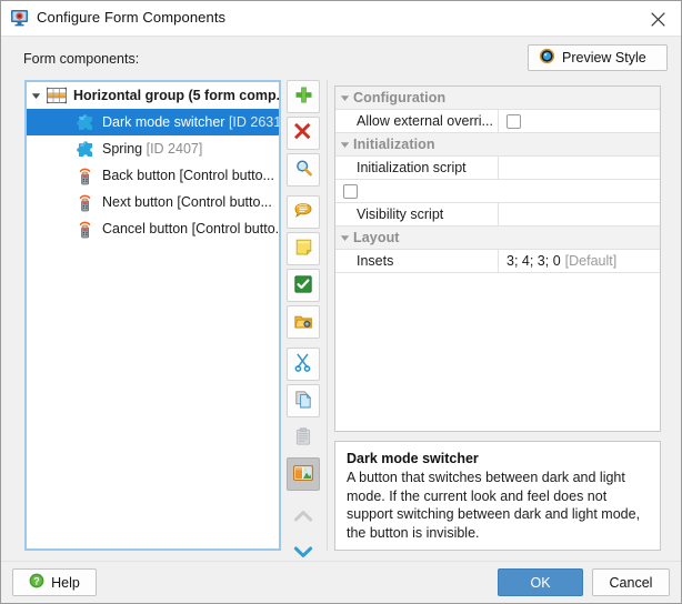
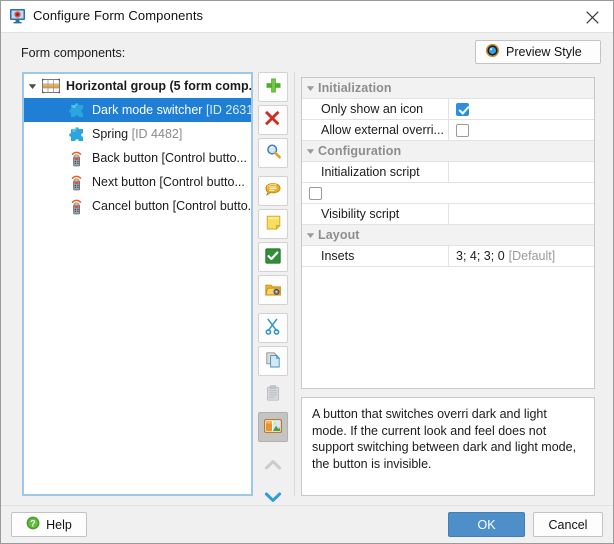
  Configure Form Components
  Form components:
  Preview Style
  Horizontal group (5 form comp.
  Dark mode switcher [ID 2631
- Spring [ID 2407]
+ Spring [ID 4482]
  Back button [Control butto...
  Next button [Control butto...
  Cancel button [Control butto.
- Configuration
+ Initialization
+ Only show an icon
  Allow external overri...
- Initialization
+ Configuration
  Initialization script
  Visibility script
  Layout
  Insets
  3; 4; 3; 0
  [Default]
- Dark mode switcher
- A button that switches between dark and light mode. If the current look and feel does not support switching between dark and light mode, the button is invisible.
+ A button that switches overri dark and light mode. If the current look and feel does not support switching between dark and light mode, the button is invisible.
  ?
  Help
  OK
  Cancel
